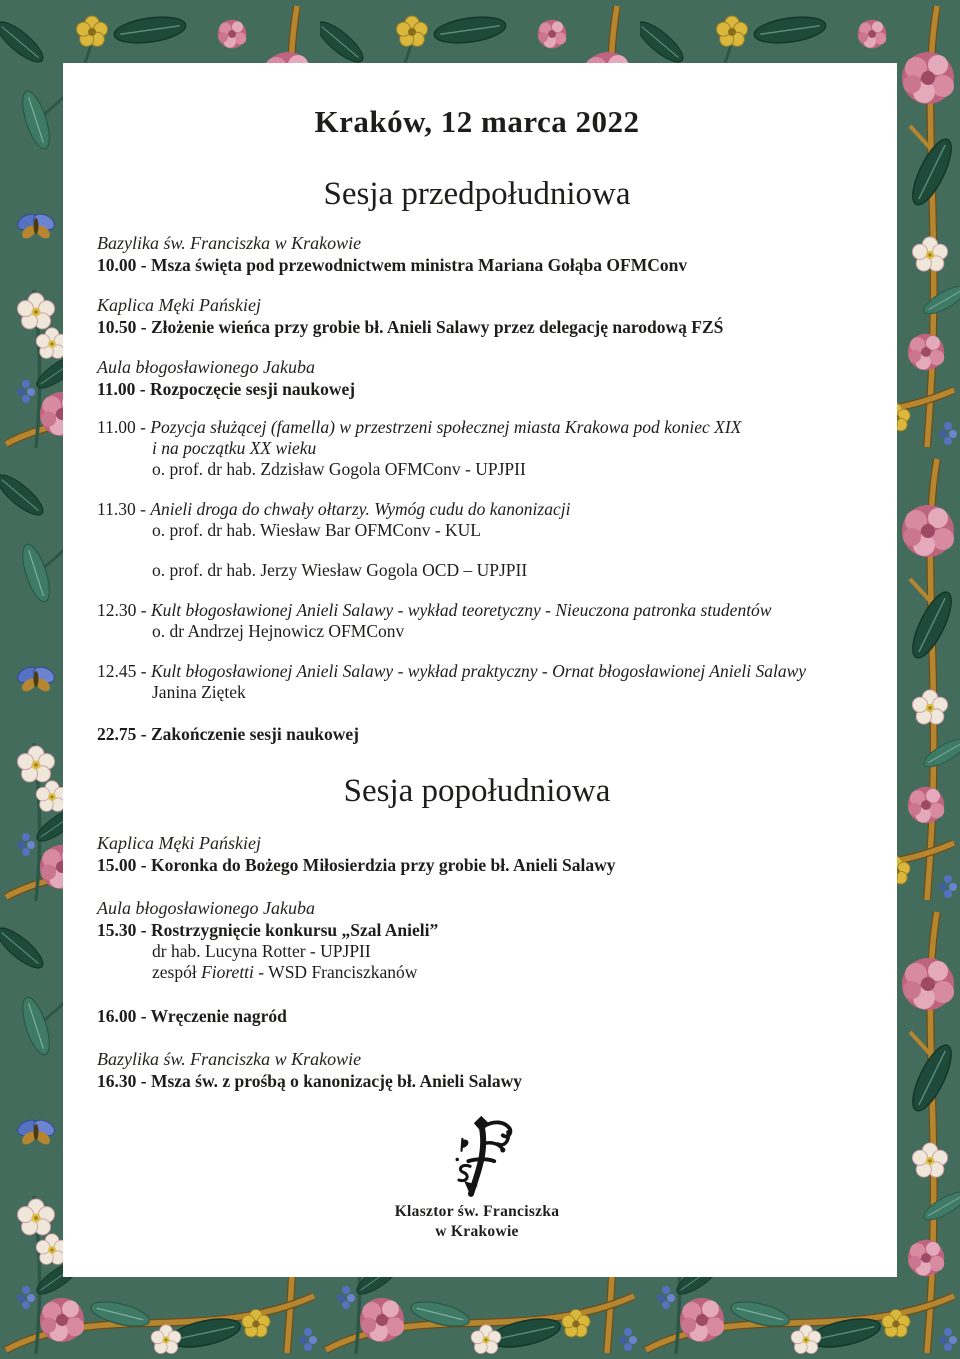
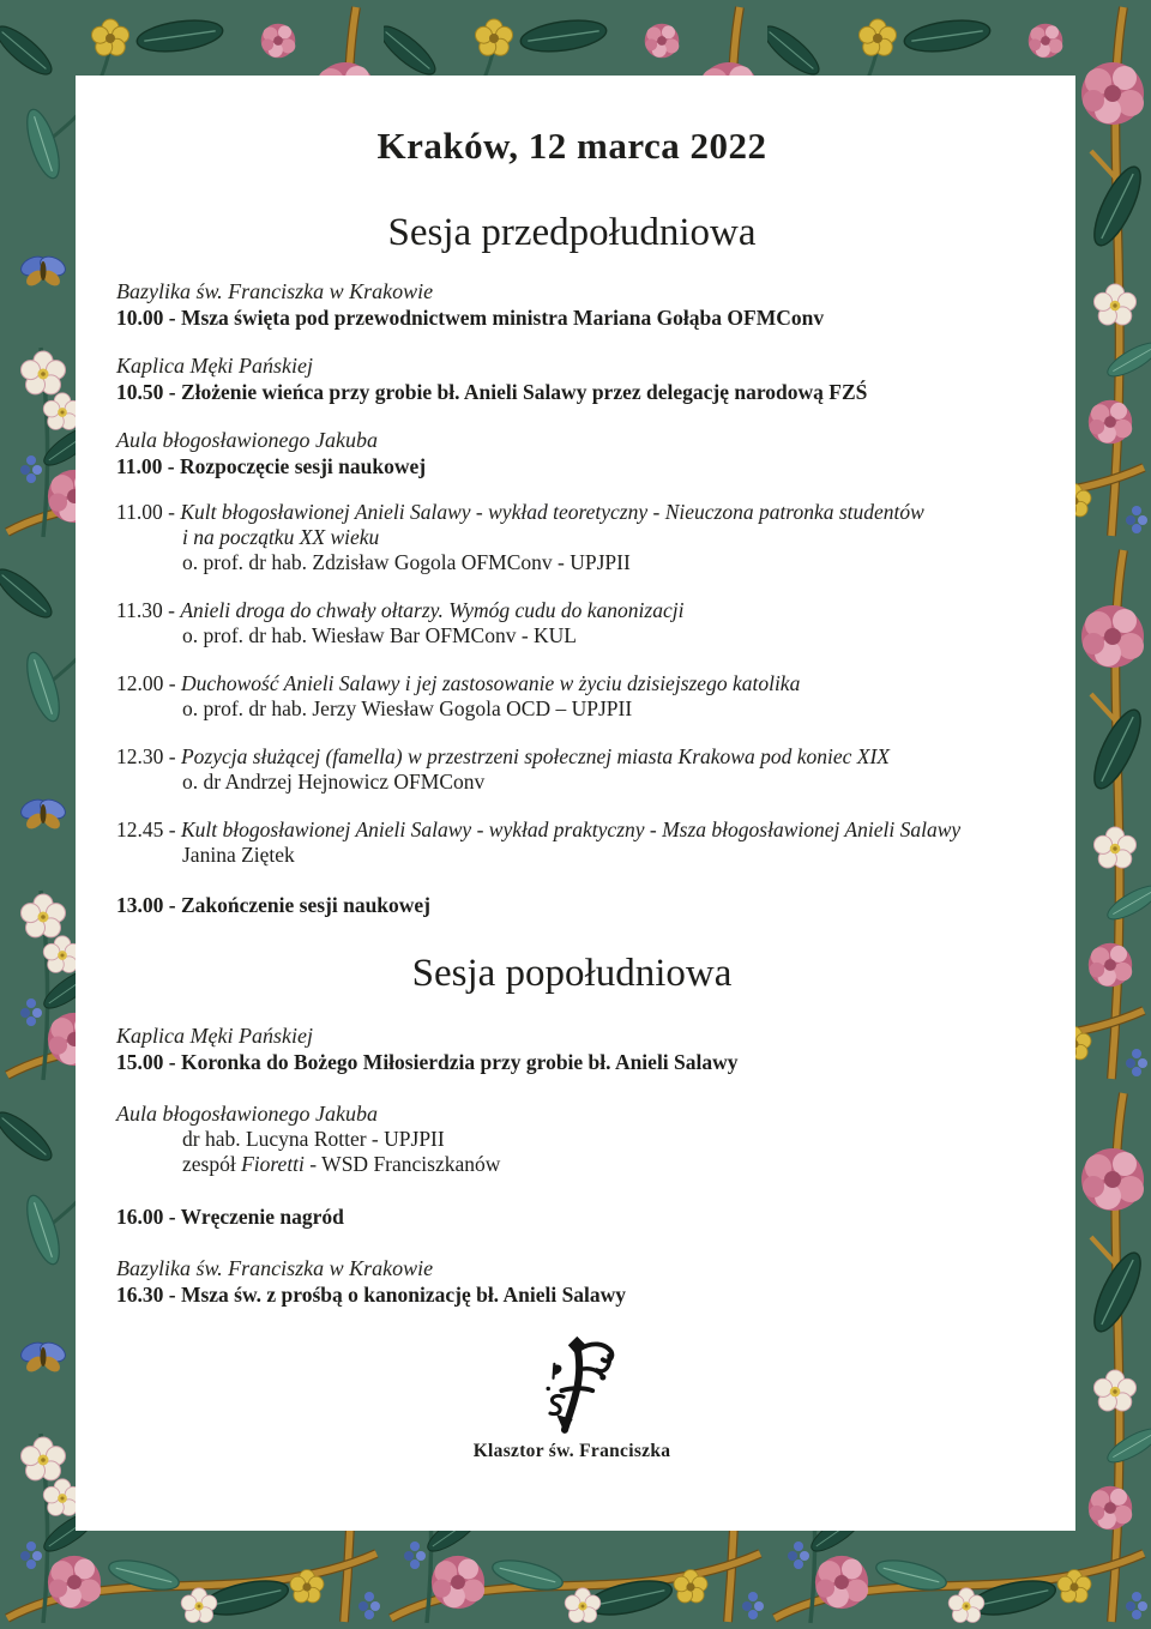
  Kraków, 12 marca 2022
  Sesja przedpołudniowa
  Bazylika św. Franciszka w Krakowie
  10.00 - Msza święta pod przewodnictwem ministra Mariana Gołąba OFMConv
  Kaplica Męki Pańskiej
  10.50 - Złożenie wieńca przy grobie bł. Anieli Salawy przez delegację narodową FZŚ
  Aula błogosławionego Jakuba
  11.00 - Rozpoczęcie sesji naukowej
- 11.00 - Pozycja służącej (famella) w przestrzeni społecznej miasta Krakowa pod koniec XIX
+ 11.00 - Kult błogosławionej Anieli Salawy - wykład teoretyczny - Nieuczona patronka studentów
  i na początku XX wieku
  o. prof. dr hab. Zdzisław Gogola OFMConv - UPJPII
  11.30 - Anieli droga do chwały ołtarzy. Wymóg cudu do kanonizacji
  o. prof. dr hab. Wiesław Bar OFMConv - KUL
+ 12.00 - Duchowość Anieli Salawy i jej zastosowanie w życiu dzisiejszego katolika
  o. prof. dr hab. Jerzy Wiesław Gogola OCD – UPJPII
- 12.30 - Kult błogosławionej Anieli Salawy - wykład teoretyczny - Nieuczona patronka studentów
+ 12.30 - Pozycja służącej (famella) w przestrzeni społecznej miasta Krakowa pod koniec XIX
  o. dr Andrzej Hejnowicz OFMConv
- 12.45 - Kult błogosławionej Anieli Salawy - wykład praktyczny - Ornat błogosławionej Anieli Salawy
+ 12.45 - Kult błogosławionej Anieli Salawy - wykład praktyczny - Msza błogosławionej Anieli Salawy
  Janina Ziętek
- 22.75 - Zakończenie sesji naukowej
+ 13.00 - Zakończenie sesji naukowej
  Sesja popołudniowa
  Kaplica Męki Pańskiej
  15.00 - Koronka do Bożego Miłosierdzia przy grobie bł. Anieli Salawy
  Aula błogosławionego Jakuba
- 15.30 - Rostrzygnięcie konkursu „Szal Anieli”
  dr hab. Lucyna Rotter - UPJPII
  zespół Fioretti - WSD Franciszkanów
  16.00 - Wręczenie nagród
  Bazylika św. Franciszka w Krakowie
  16.30 - Msza św. z prośbą o kanonizację bł. Anieli Salawy
  Klasztor św. Franciszka
- w Krakowie
